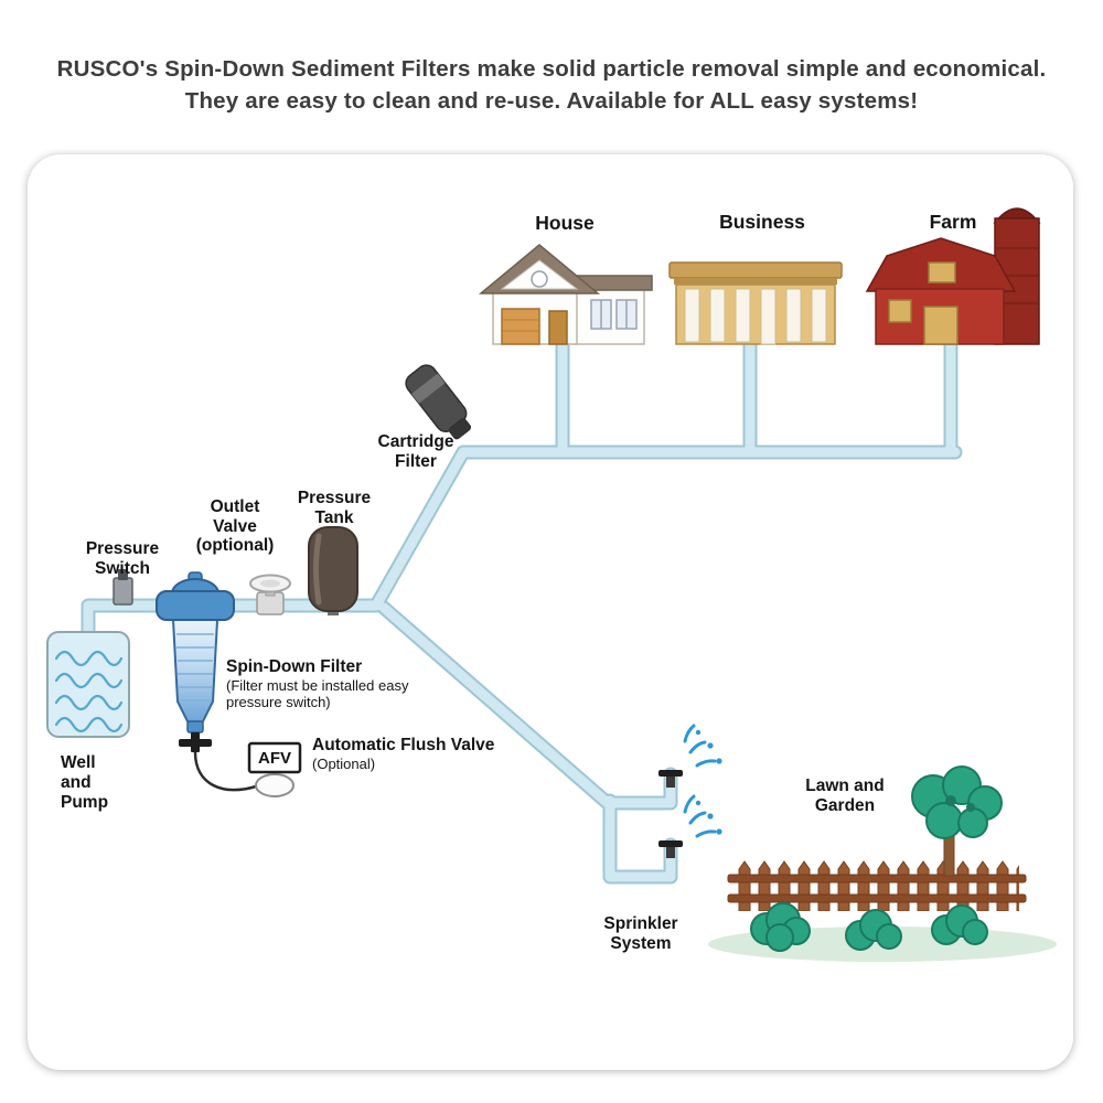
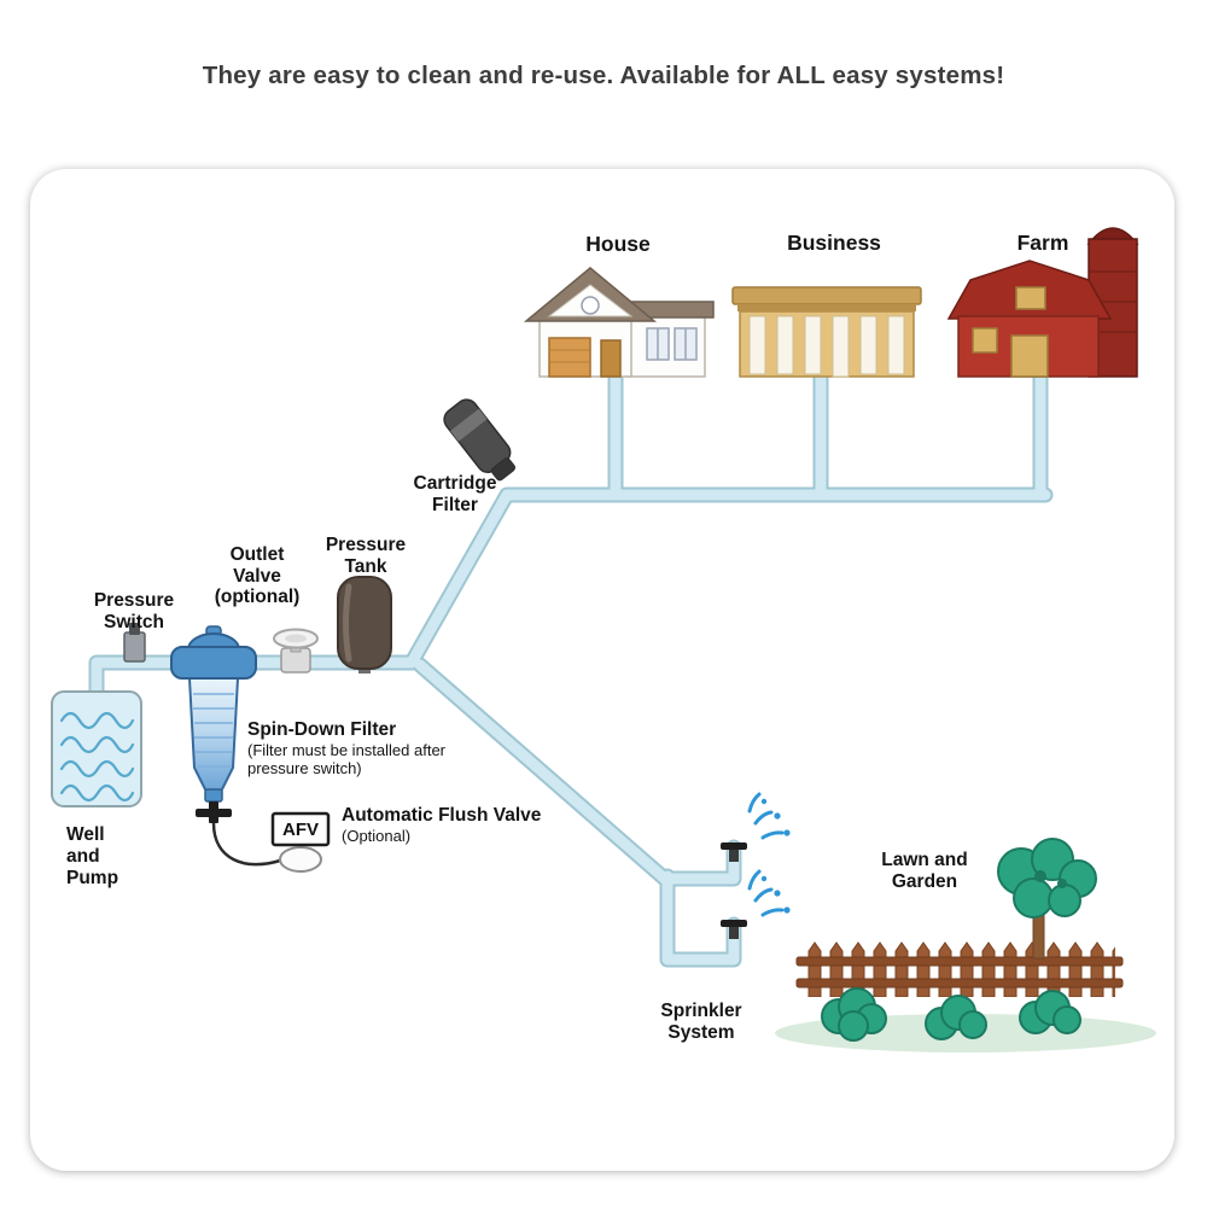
- RUSCO's Spin-Down Sediment Filters make solid particle removal simple and economical.
  They are easy to clean and re-use. Available for ALL easy systems!
  House
  Business
  Farm
  Cartridge
  Filter
  Outlet
  Valve
  (optional)
  Pressure
  Tank
  Pressure
  Switch
  Spin-Down Filter
- (Filter must be installed easy
+ (Filter must be installed after
  pressure switch)
  AFV
  Automatic Flush Valve
  (Optional)
  Well
  and
  Pump
  Sprinkler
  System
  Lawn and
  Garden
